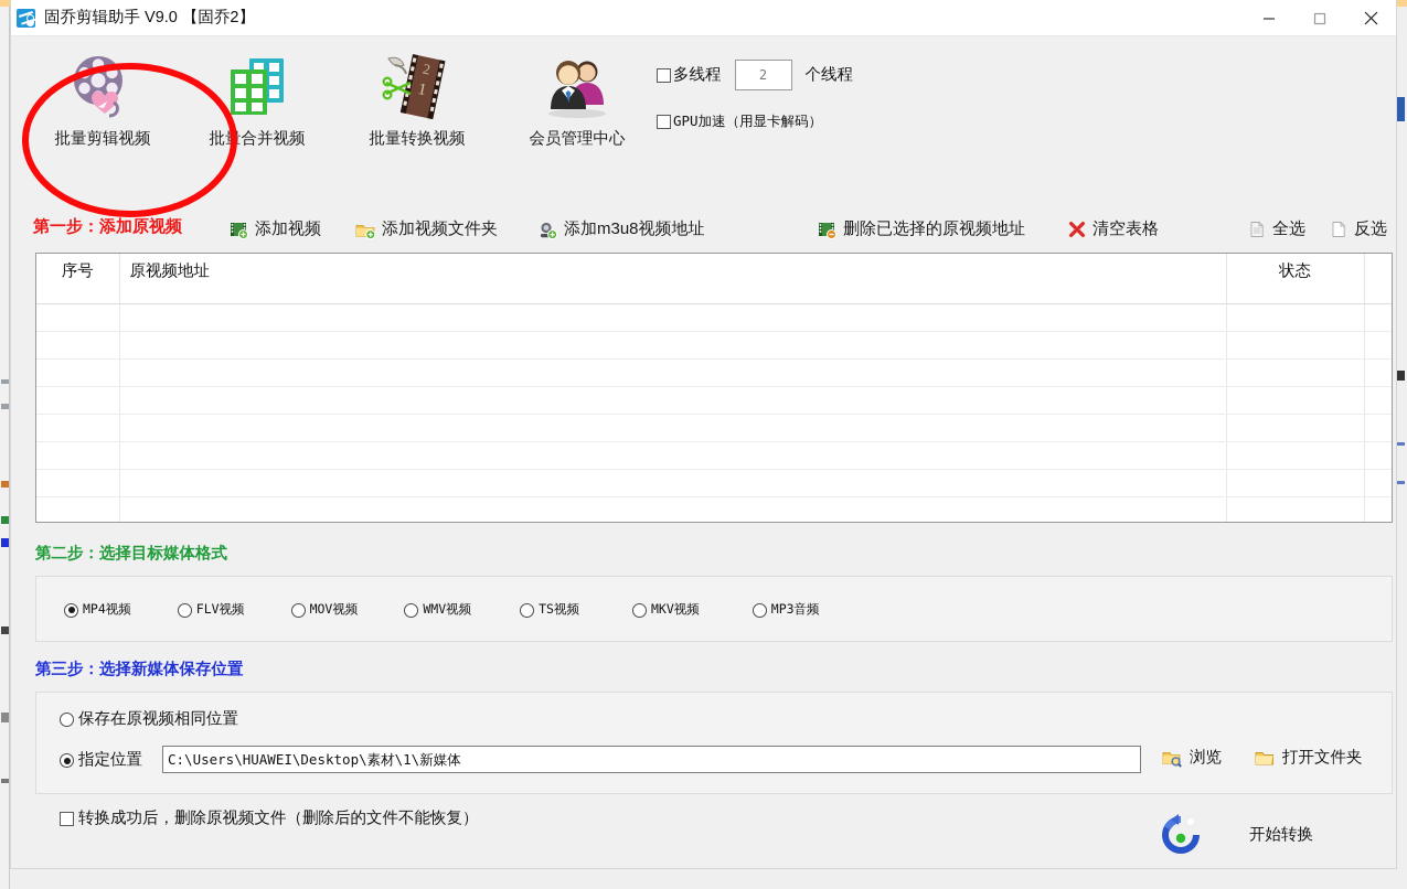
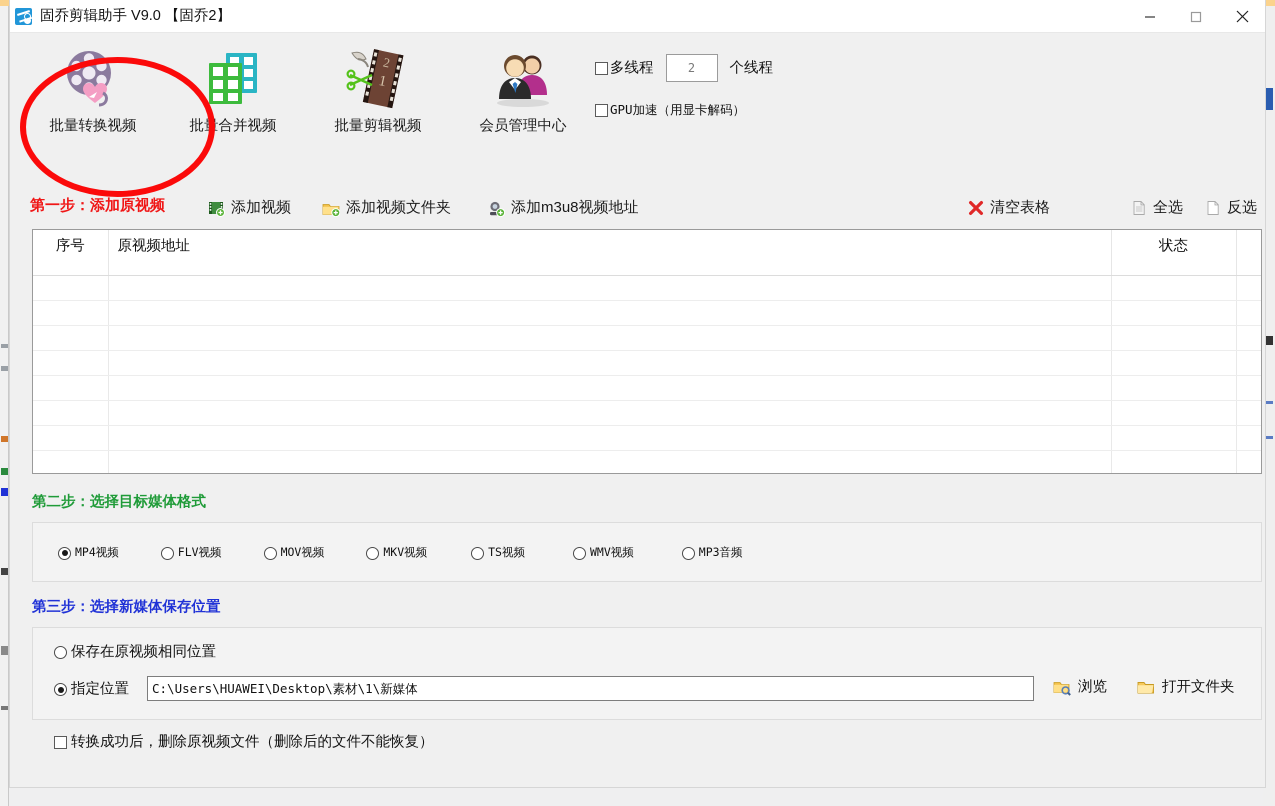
  固乔剪辑助手 V9.0 【固乔2】
- 批量剪辑视频
+ 批量转换视频
  批量合并视频
- 批量转换视频
+ 批量剪辑视频
  会员管理中心
  多线程
  2
  个线程
  GPU加速（用显卡解码）
  第一步：添加原视频
  添加视频
  添加视频文件夹
  添加m3u8视频地址
- 删除已选择的原视频地址
  清空表格
  全选
  反选
  序号	原视频地址	状态
  第二步：选择目标媒体格式
  MP4视频
  FLV视频
  MOV视频
- WMV视频
+ MKV视频
  TS视频
- MKV视频
+ WMV视频
  MP3音频
  第三步：选择新媒体保存位置
  保存在原视频相同位置
  指定位置
  C:\Users\HUAWEI\Desktop\素材\1\新媒体
  浏览
  打开文件夹
  转换成功后，删除原视频文件（删除后的文件不能恢复）
- 开始转换
